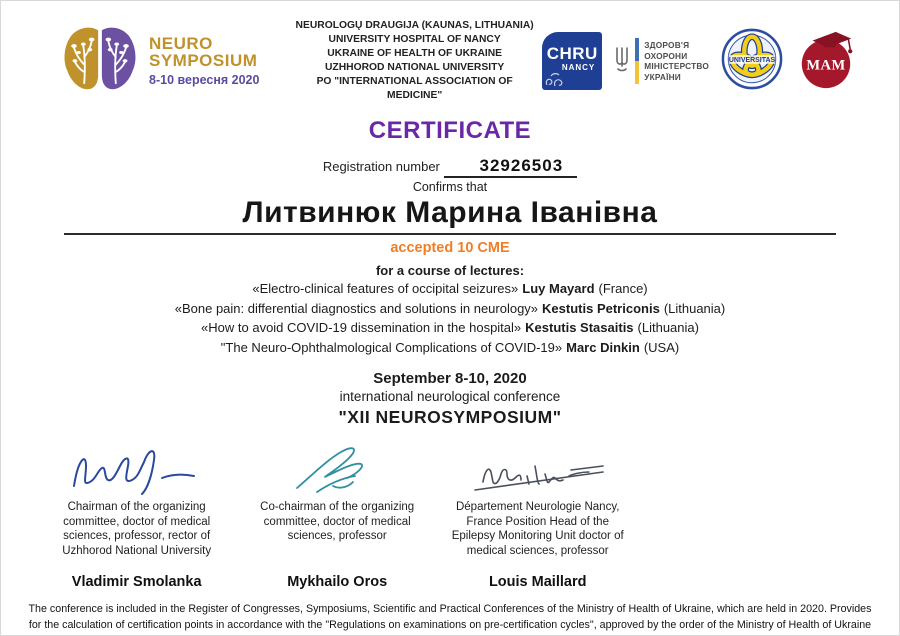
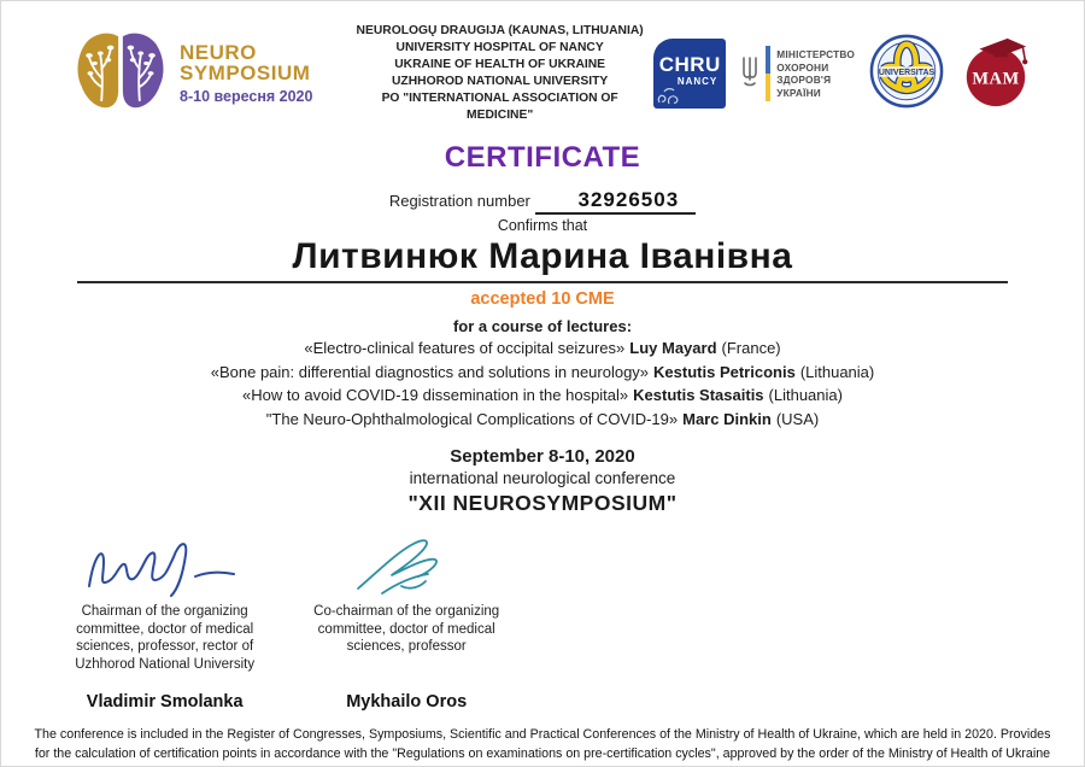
  NEURO
  SYMPOSIUM
  8-10 вересня 2020
  NEUROLOGŲ DRAUGIJA (KAUNAS, LITHUANIA)
  UNIVERSITY HOSPITAL OF NANCY
  UKRAINE OF HEALTH OF UKRAINE
  UZHHOROD NATIONAL UNIVERSITY
  PO "INTERNATIONAL ASSOCIATION OF MEDICINE"
  CHRU
  NANCY
- ЗДОРОВ'Я
+ МІНІСТЕРСТВО
  ОХОРОНИ
- МІНІСТЕРСТВО
+ ЗДОРОВ'Я
  УКРАЇНИ
  MAM
  CERTIFICATE
  Registration number 32926503
  Confirms that
  Литвинюк Марина Іванівна
  accepted 10 CME
  for a course of lectures:
  «Electro-clinical features of occipital seizures» Luy Mayard (France)
  «Bone pain: differential diagnostics and solutions in neurology» Kestutis Petriconis (Lithuania)
  «How to avoid COVID-19 dissemination in the hospital» Kestutis Stasaitis (Lithuania)
  "The Neuro-Ophthalmological Complications of COVID-19» Marc Dinkin (USA)
  September 8-10, 2020
  international neurological conference
  "XII NEUROSYMPOSIUM"
  Chairman of the organizing committee, doctor of medical sciences, professor, rector of Uzhhorod National University
  Vladimir Smolanka
  Co-chairman of the organizing committee, doctor of medical sciences, professor
  Mykhailo Oros
- Département Neurologie Nancy, France Position Head of the Epilepsy Monitoring Unit doctor of medical sciences, professor
- Louis Maillard
  The conference is included in the Register of Congresses, Symposiums, Scientific and Practical Conferences of the Ministry of Health of Ukraine, which are held in 2020. Provides for the calculation of certification points in accordance with the "Regulations on examinations on pre-certification cycles", approved by the order of the Ministry of Health of Ukraine
